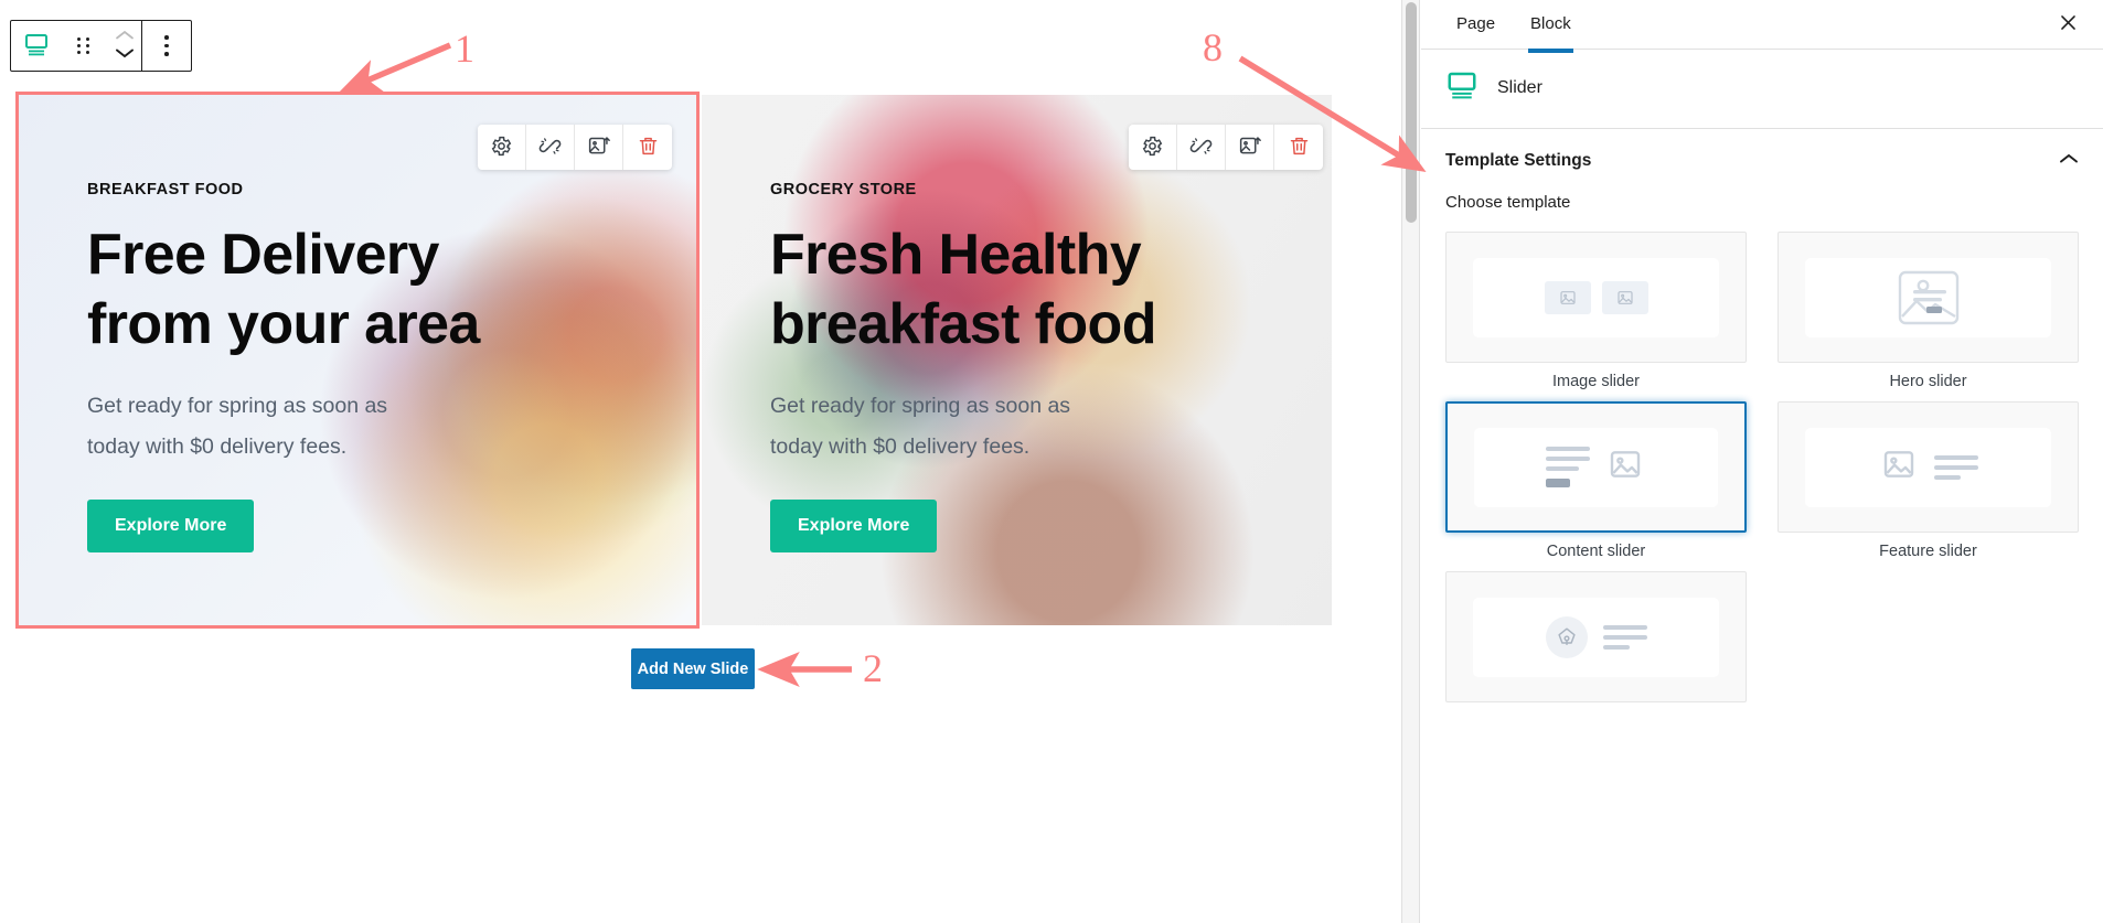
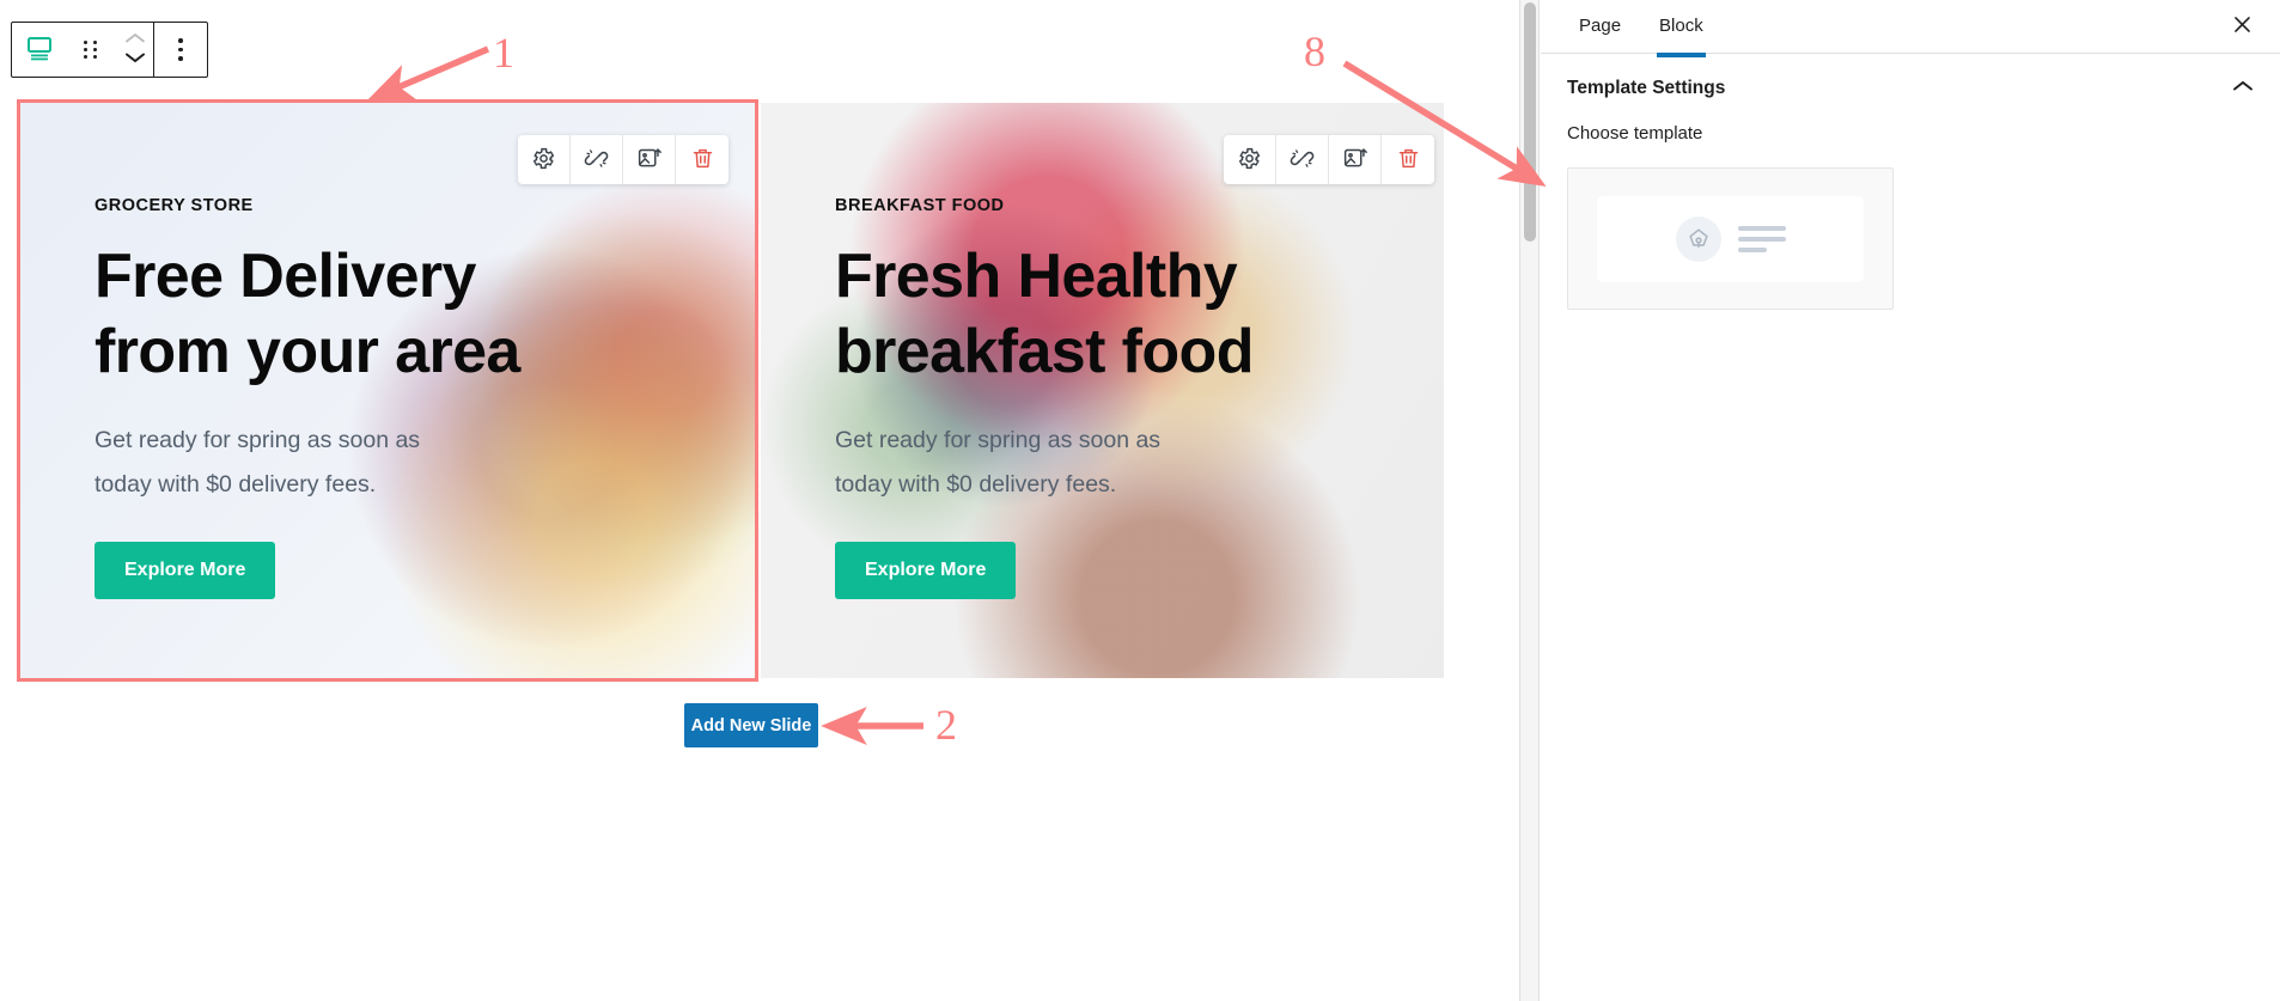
- BREAKFAST FOOD
+ GROCERY STORE
  Free Delivery
  from your area
  Get ready for spring as soon as
  today with $0 delivery fees.
  Explore More
- GROCERY STORE
+ BREAKFAST FOOD
  Fresh Healthy
  breakfast food
  Get ready for spring as soon as
  today with $0 delivery fees.
  Explore More
  Add New Slide
  1
  2
  8
  Page
  Block
- Slider
  Template Settings
  Choose template
- Image slider
- Hero slider
- Content slider
- Feature slider
